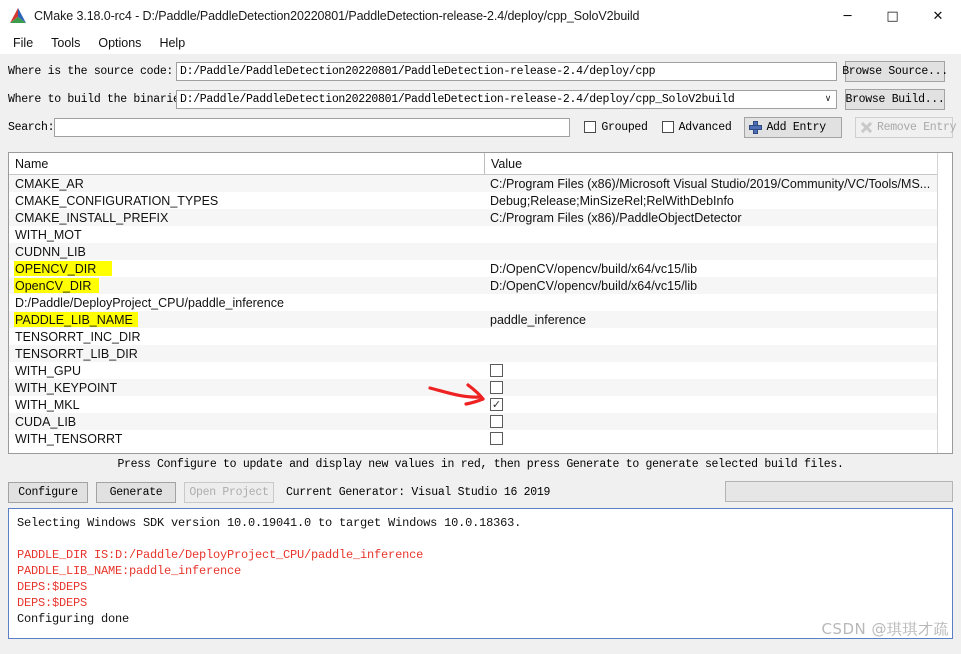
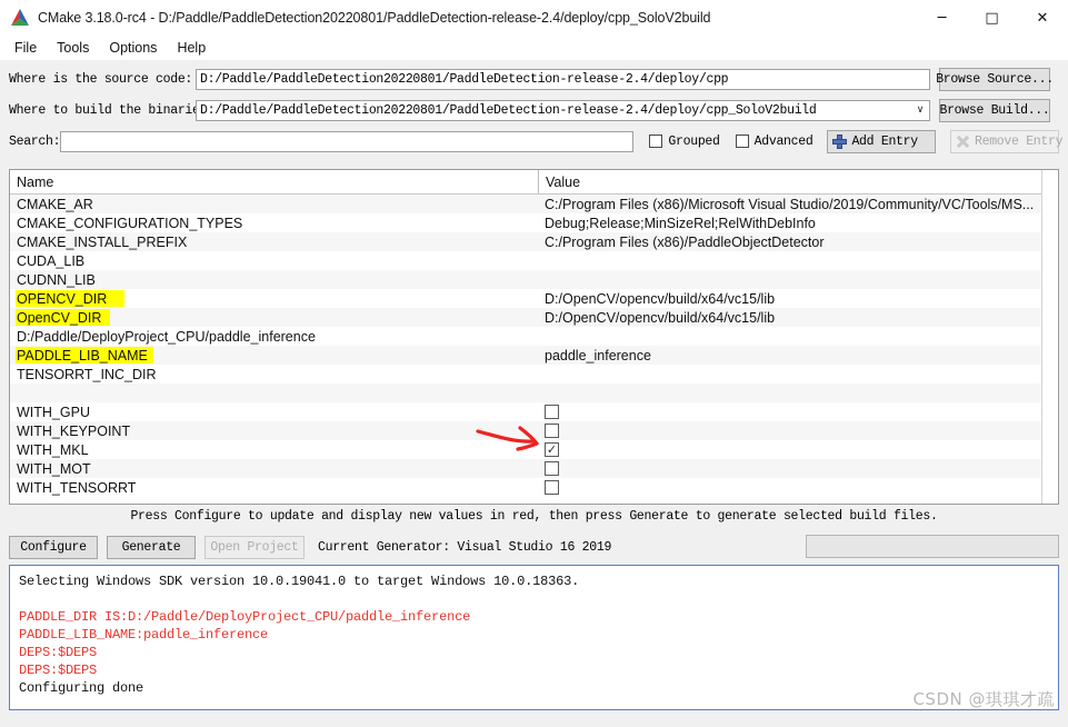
  CMake 3.18.0-rc4 - D:/Paddle/PaddleDetection20220801/PaddleDetection-release-2.4/deploy/cpp_SoloV2build
  ─
  □
  ✕
  File
  Tools
  Options
  Help
  Where is the source code:
  D:/Paddle/PaddleDetection20220801/PaddleDetection-release-2.4/deploy/cpp
  Browse Source...
  Where to build the binari
  D:/Paddle/PaddleDetection20220801/PaddleDetection-release-2.4/deploy/cpp_SoloV2build
  ∨
  Browse Build...
  Search:
  Grouped
  Advanced
  Add Entry
  Remove Entry
  Name
  Value
  CMAKE_AR
  C:/Program Files (x86)/Microsoft Visual Studio/2019/Community/VC/Tools/MS...
  CMAKE_CONFIGURATION_TYPES
  Debug;Release;MinSizeRel;RelWithDebInfo
  CMAKE_INSTALL_PREFIX
  C:/Program Files (x86)/PaddleObjectDetector
- WITH_MOT
+ CUDA_LIB
  CUDNN_LIB
  OPENCV_DIR
  D:/OpenCV/opencv/build/x64/vc15/lib
  OpenCV_DIR
  D:/OpenCV/opencv/build/x64/vc15/lib
  D:/Paddle/DeployProject_CPU/paddle_inference
  PADDLE_LIB_NAME
  paddle_inference
  TENSORRT_INC_DIR
- TENSORRT_LIB_DIR
  WITH_GPU
  WITH_KEYPOINT
  WITH_MKL
  ✓
- CUDA_LIB
+ WITH_MOT
  WITH_TENSORRT
  Press Configure to update and display new values in red, then press Generate to generate selected build files.
  Configure
  Generate
  Open Project
  Current Generator: Visual Studio 16 2019
  Selecting Windows SDK version 10.0.19041.0 to target Windows 10.0.18363.
  PADDLE_DIR IS:D:/Paddle/DeployProject_CPU/paddle_inference
  PADDLE_LIB_NAME:paddle_inference
  DEPS:$DEPS
  DEPS:$DEPS
  Configuring done
  CSDN @琪琪才疏
